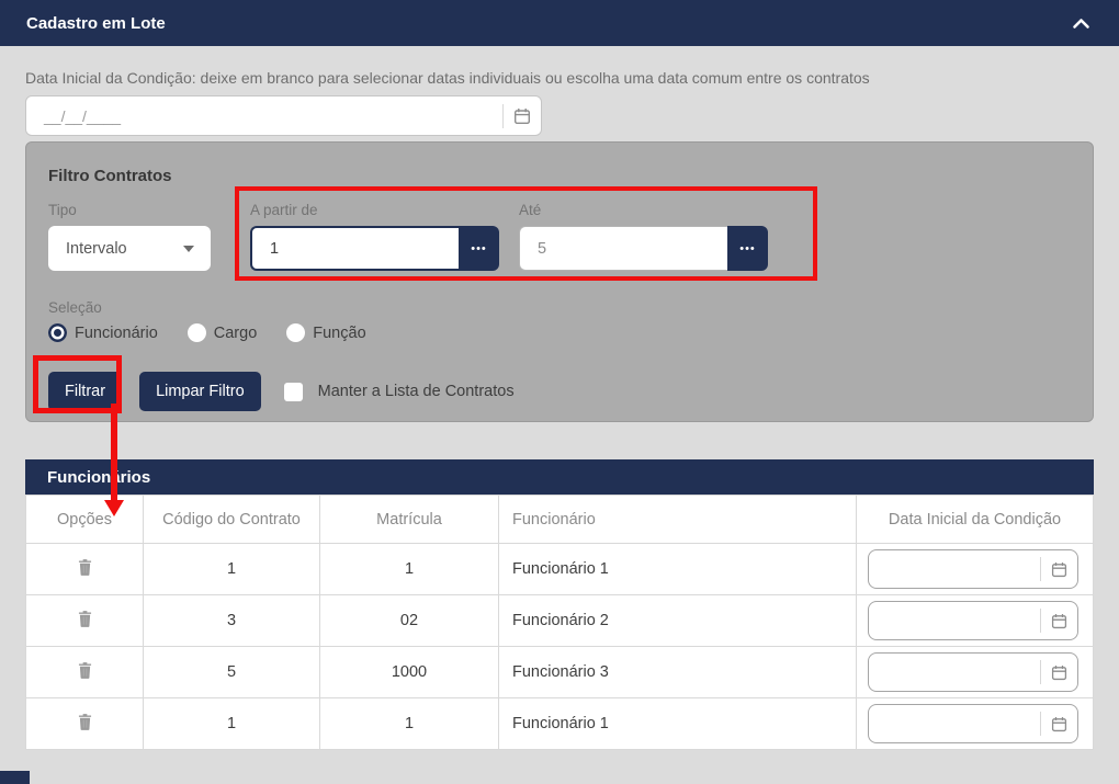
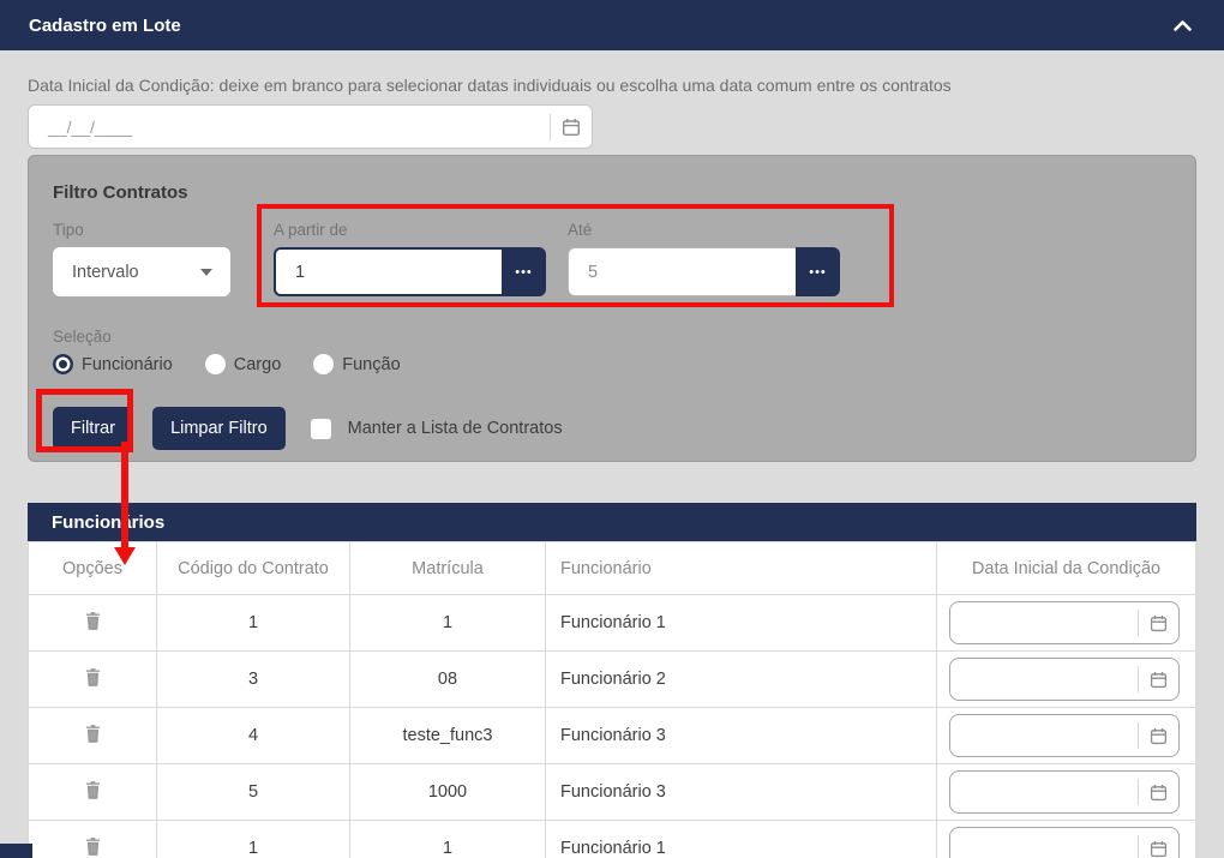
  Cadastro em Lote
  Data Inicial da Condição: deixe em branco para selecionar datas individuais ou escolha uma data comum entre os contratos
  __/__/____
  Filtro Contratos
  Tipo
  Intervalo
  A partir de
  1
  •••
  Até
  5
  •••
  Seleção
  Funcionário
  Cargo
  Função
  Filtrar
  Limpar Filtro
  Manter a Lista de Contratos
  Funcionrios
  Opções	Código do Contrato	Matrícula	Funcionário	Data Inicial da Condição
  	1	1	Funcionário 1
- 	3	02	Funcionário 2
+ 	3	08	Funcionário 2
+ 	4	teste_func3	Funcionário 3
  	5	1000	Funcionário 3
  	1	1	Funcionário 1
